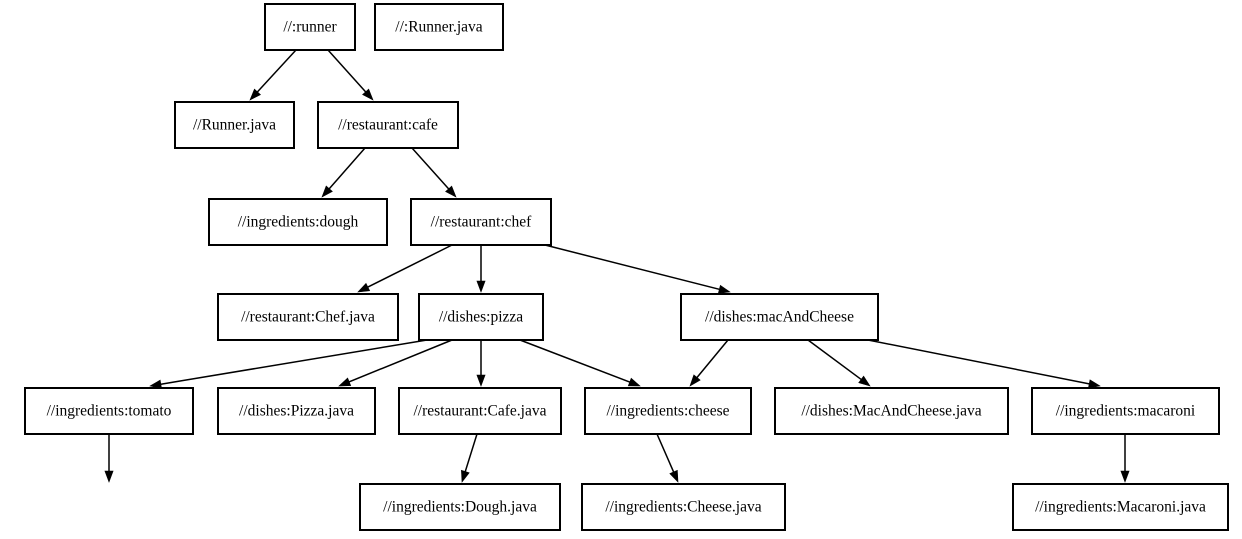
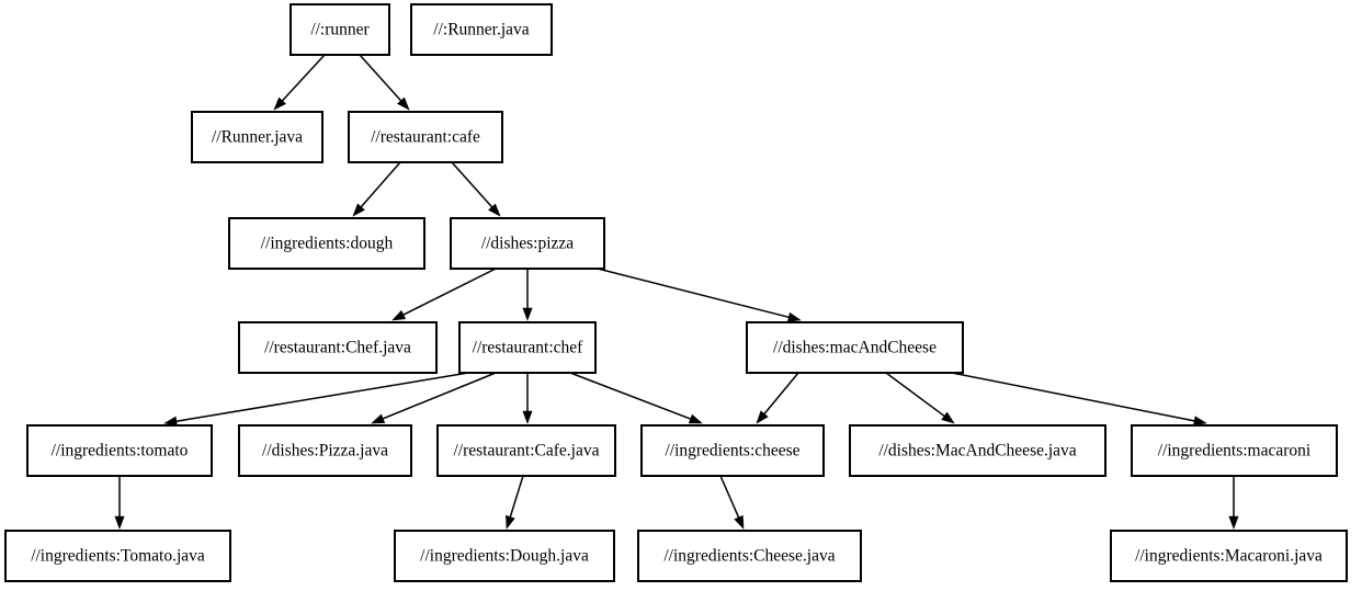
  //:runner
  //:Runner.java
  //Runner.java
  //restaurant:cafe
  //ingredients:dough
- //restaurant:chef
+ //dishes:pizza
  //restaurant:Chef.java
- //dishes:pizza
+ //restaurant:chef
  //dishes:macAndCheese
  //ingredients:tomato
  //dishes:Pizza.java
  //restaurant:Cafe.java
  //ingredients:cheese
  //dishes:MacAndCheese.java
  //ingredients:macaroni
+ //ingredients:Tomato.java
  //ingredients:Dough.java
  //ingredients:Cheese.java
  //ingredients:Macaroni.java
